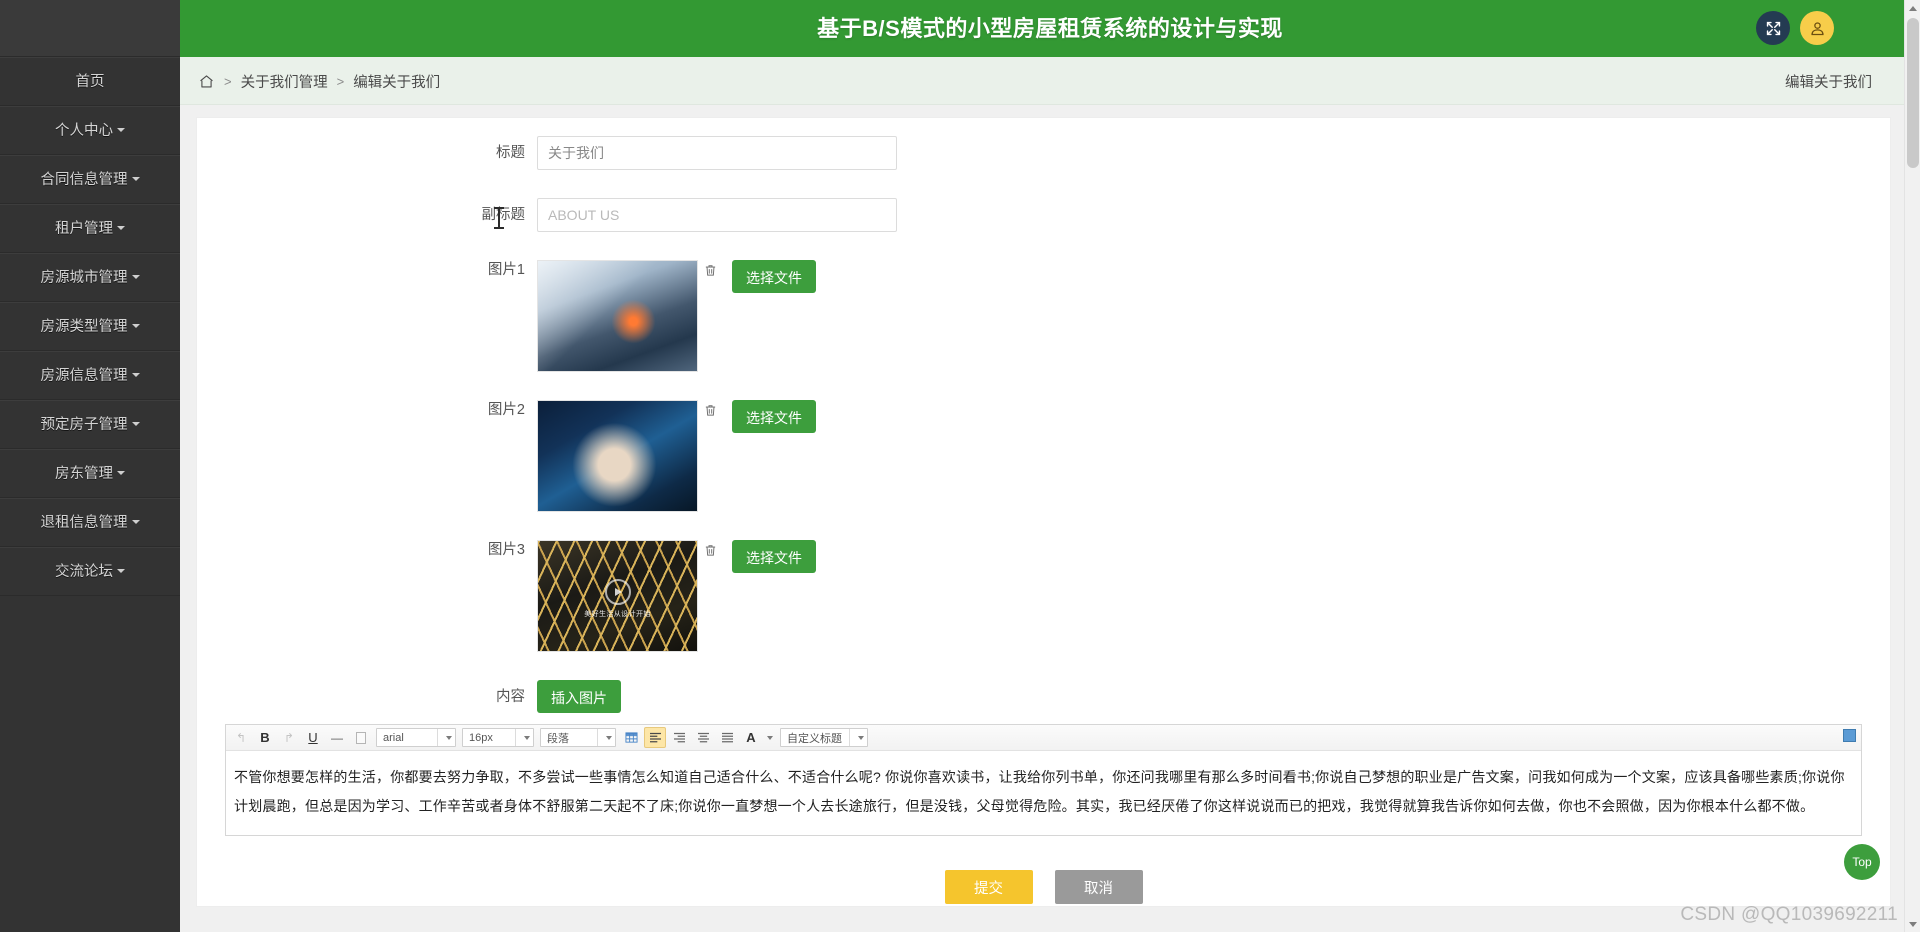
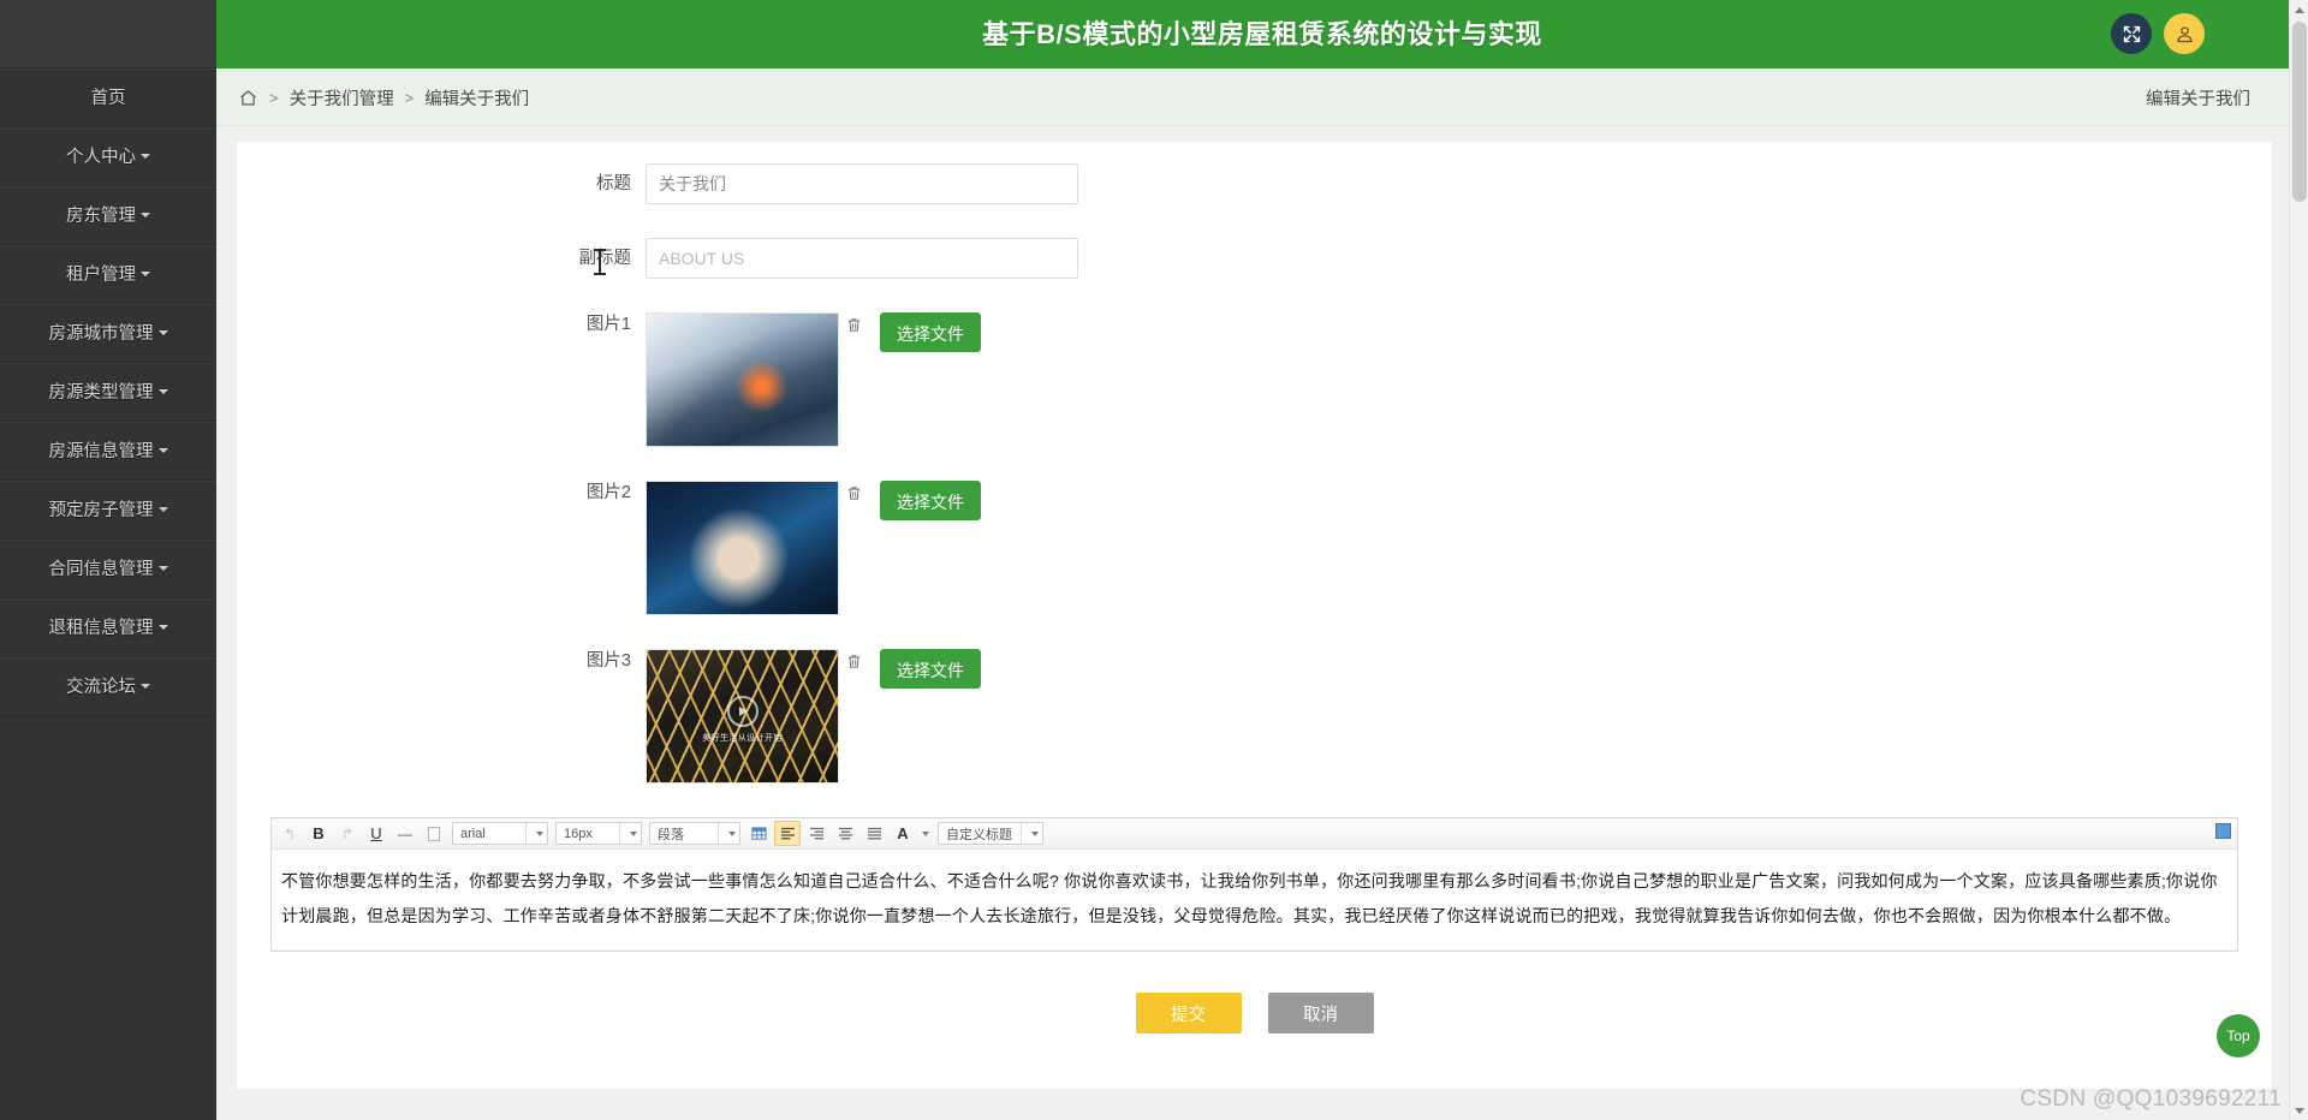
  首页
  个人中心
- 合同信息管理
+ 房东管理
  租户管理
  房源城市管理
  房源类型管理
  房源信息管理
  预定房子管理
- 房东管理
+ 合同信息管理
  退租信息管理
  交流论坛
  基于B/S模式的小型房屋租赁系统的设计与实现
  >
  关于我们管理
  >
  编辑关于我们
  编辑关于我们
  标题
  关于我们
  副标题
  ABOUT US
  图片1
  选择文件
  图片2
  选择文件
  图片3
  选择文件
- 内容
- 插入图片
  ↰
  B
  ↱
  U
  —
  arial
  16px
  段落
  A
  自定义标题
  不管你想要怎样的生活，你都要去努力争取，不多尝试一些事情怎么知道自己适合什么、不适合什么呢? 你说你喜欢读书，让我给你列书单，你还问我哪里有那么多时间看书;你说自己梦想的职业是广告文案，问我如何成为一个文案，应该具备哪些素质;你说你计划晨跑，但总是因为学习、工作辛苦或者身体不舒服第二天起不了床;你说你一直梦想一个人去长途旅行，但是没钱，父母觉得危险。其实，我已经厌倦了你这样说说而已的把戏，我觉得就算我告诉你如何去做，你也不会照做，因为你根本什么都不做。
  提交
  取消
  Top
  CSDN @QQ1039692211
